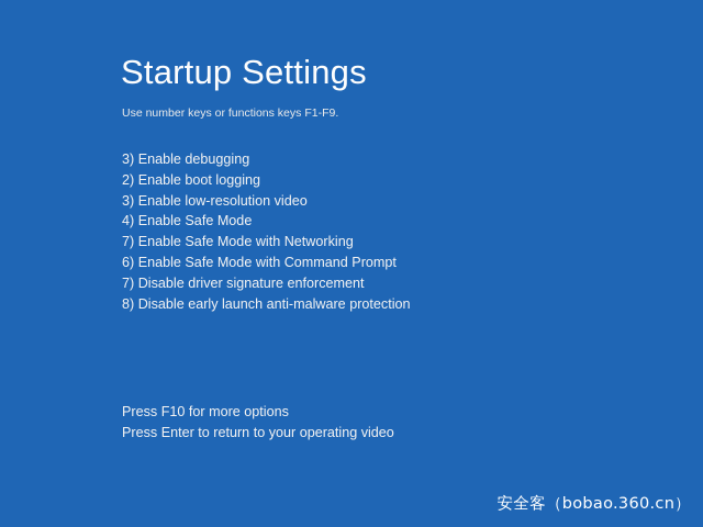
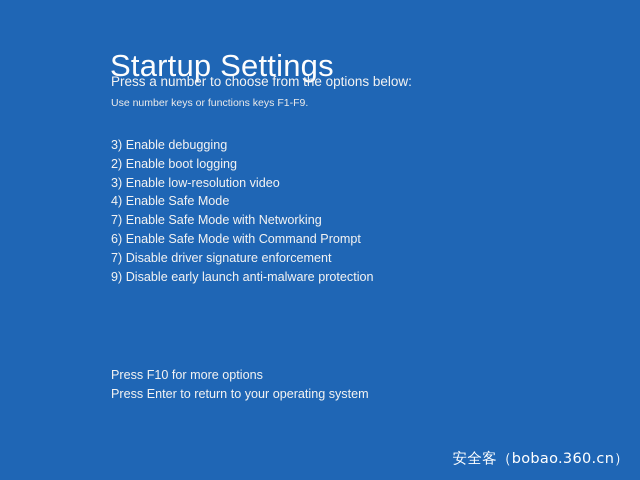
  Startup Settings
+ Press a number to choose from the options below:
  Use number keys or functions keys F1-F9.
  3) Enable debugging
  2) Enable boot logging
  3) Enable low-resolution video
  4) Enable Safe Mode
  7) Enable Safe Mode with Networking
  6) Enable Safe Mode with Command Prompt
  7) Disable driver signature enforcement
- 8) Disable early launch anti-malware protection
+ 9) Disable early launch anti-malware protection
  Press F10 for more options
- Press Enter to return to your operating video
+ Press Enter to return to your operating system
  安全客（bobao.360.cn）
